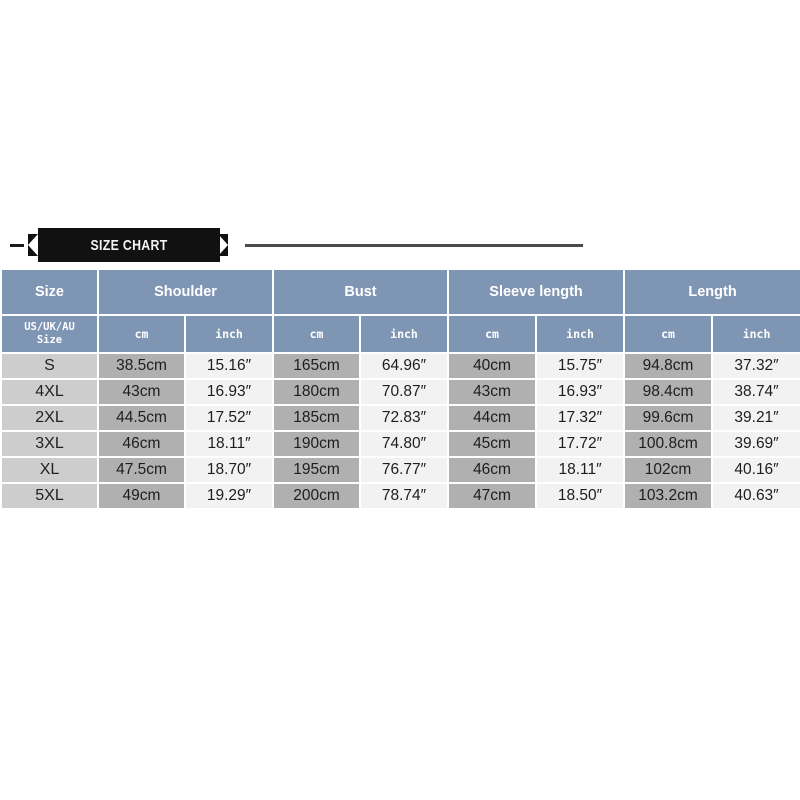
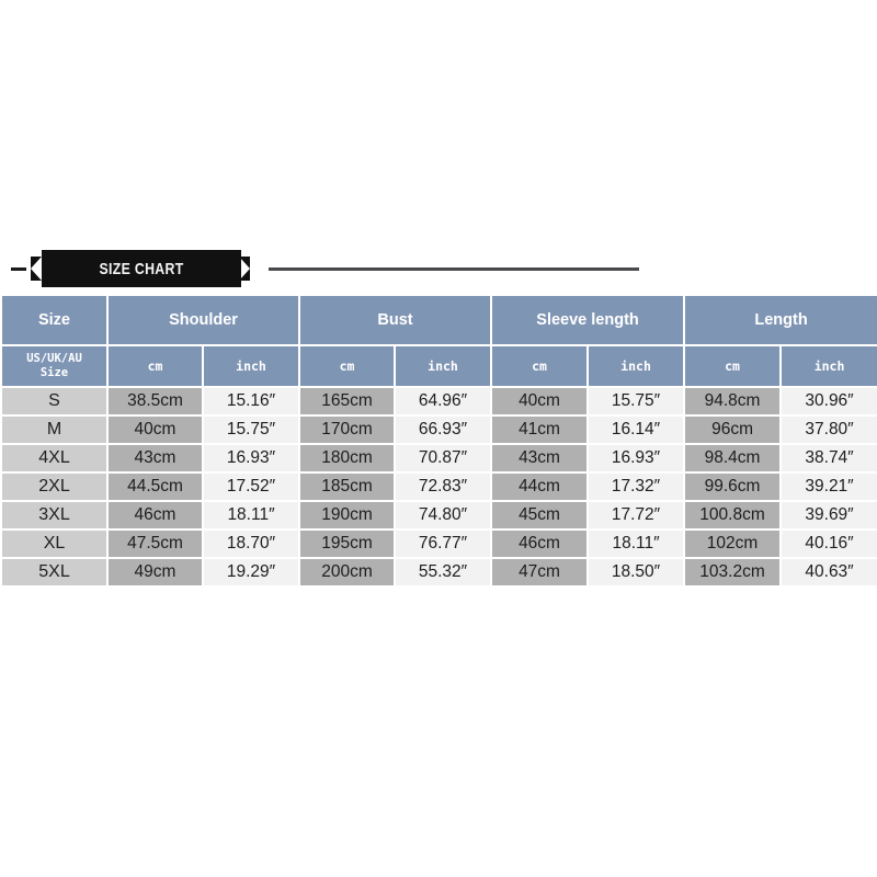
  SIZE CHART
  Size	Shoulder	Bust	Sleeve length	Length
  US/UK/AUSize	cm	inch	cm	inch	cm	inch	cm	inch
- S	38.5cm	15.16″	165cm	64.96″	40cm	15.75″	94.8cm	37.32″
+ S	38.5cm	15.16″	165cm	64.96″	40cm	15.75″	94.8cm	30.96″
+ M	40cm	15.75″	170cm	66.93″	41cm	16.14″	96cm	37.80″
  4XL	43cm	16.93″	180cm	70.87″	43cm	16.93″	98.4cm	38.74″
  2XL	44.5cm	17.52″	185cm	72.83″	44cm	17.32″	99.6cm	39.21″
  3XL	46cm	18.11″	190cm	74.80″	45cm	17.72″	100.8cm	39.69″
  XL	47.5cm	18.70″	195cm	76.77″	46cm	18.11″	102cm	40.16″
- 5XL	49cm	19.29″	200cm	78.74″	47cm	18.50″	103.2cm	40.63″
+ 5XL	49cm	19.29″	200cm	55.32″	47cm	18.50″	103.2cm	40.63″
